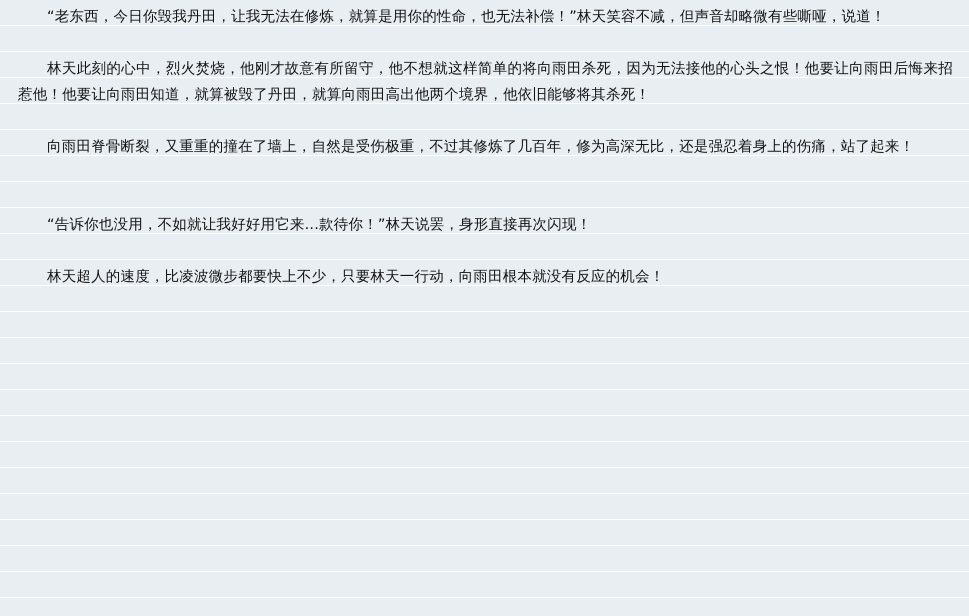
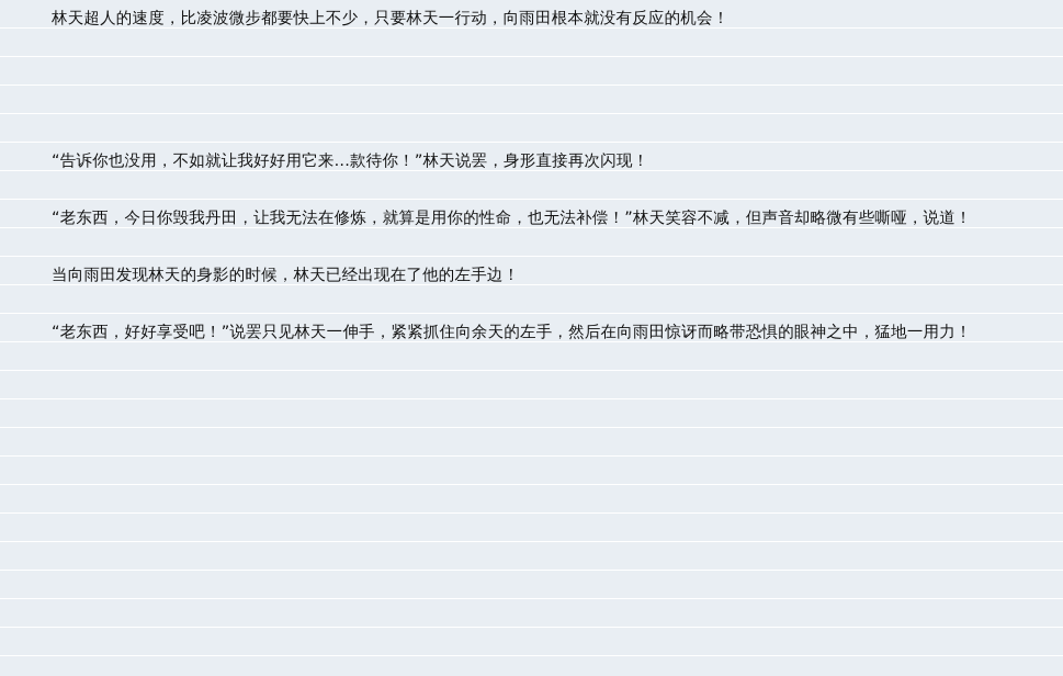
- “老东西，今日你毁我丹田，让我无法在修炼，就算是用你的性命，也无法补偿！”林天笑容不减，但声音却略微有些嘶哑，说道！
+ 林天超人的速度，比凌波微步都要快上不少，只要林天一行动，向雨田根本就没有反应的机会！
- 林天此刻的心中，烈火焚烧，他刚才故意有所留守，他不想就这样简单的将向雨田杀死，因为无法接他的心头之恨！他要让向雨田后悔来招惹他！他要让向雨田知道，就算被毁了丹田，就算向雨田高出他两个境界，他依旧能够将其杀死！
- 向雨田脊骨断裂，又重重的撞在了墙上，自然是受伤极重，不过其修炼了几百年，修为高深无比，还是强忍着身上的伤痛，站了起来！
  “告诉你也没用，不如就让我好好用它来...款待你！”林天说罢，身形直接再次闪现！
- 林天超人的速度，比凌波微步都要快上不少，只要林天一行动，向雨田根本就没有反应的机会！
+ “老东西，今日你毁我丹田，让我无法在修炼，就算是用你的性命，也无法补偿！”林天笑容不减，但声音却略微有些嘶哑，说道！
+ 当向雨田发现林天的身影的时候，林天已经出现在了他的左手边！
+ “老东西，好好享受吧！”说罢只见林天一伸手，紧紧抓住向余天的左手，然后在向雨田惊讶而略带恐惧的眼神之中，猛地一用力！
